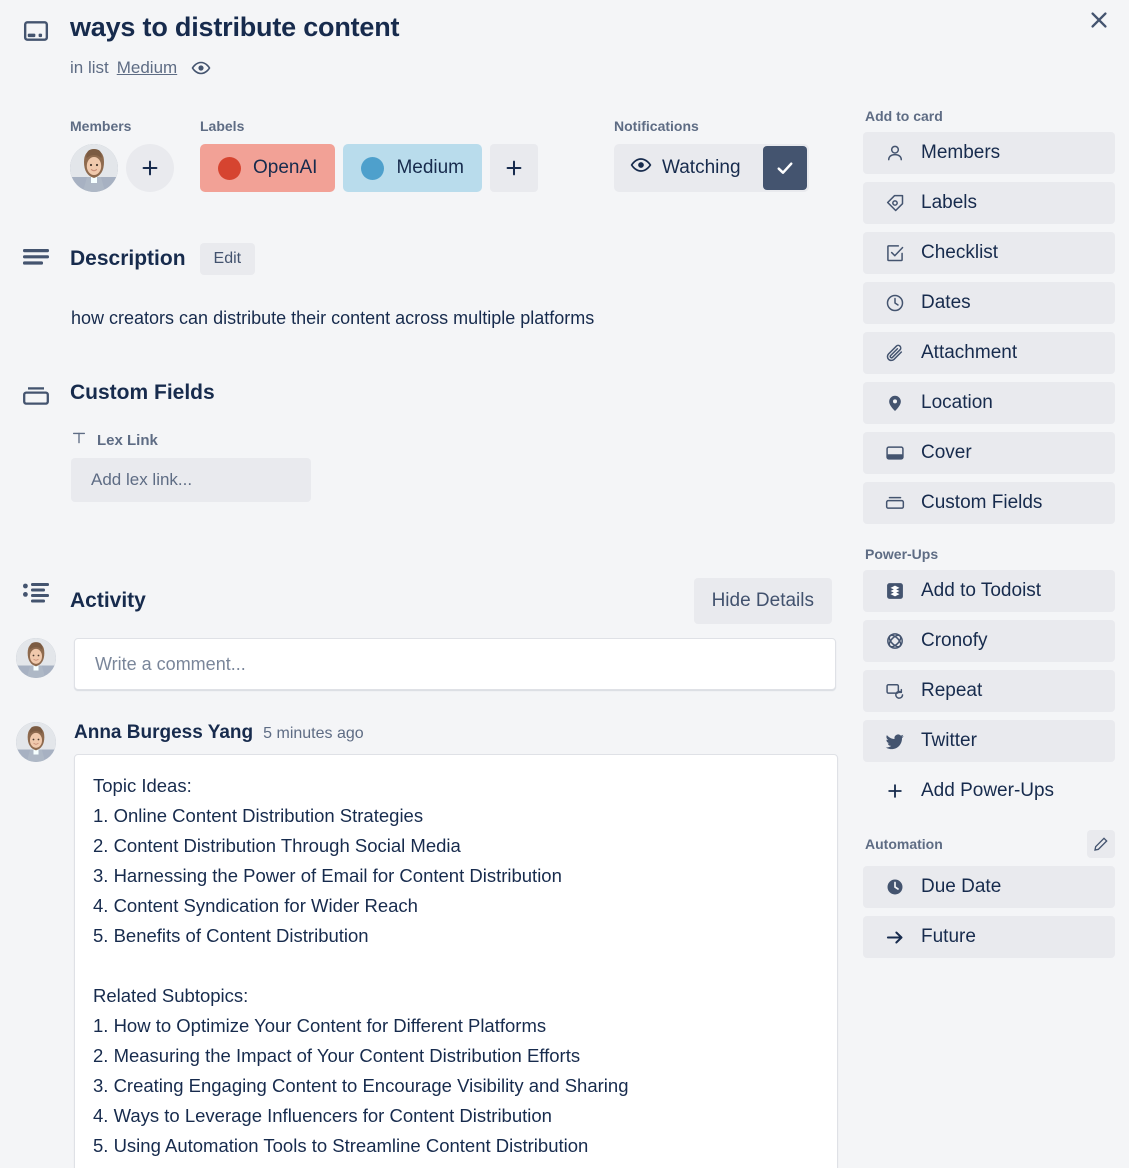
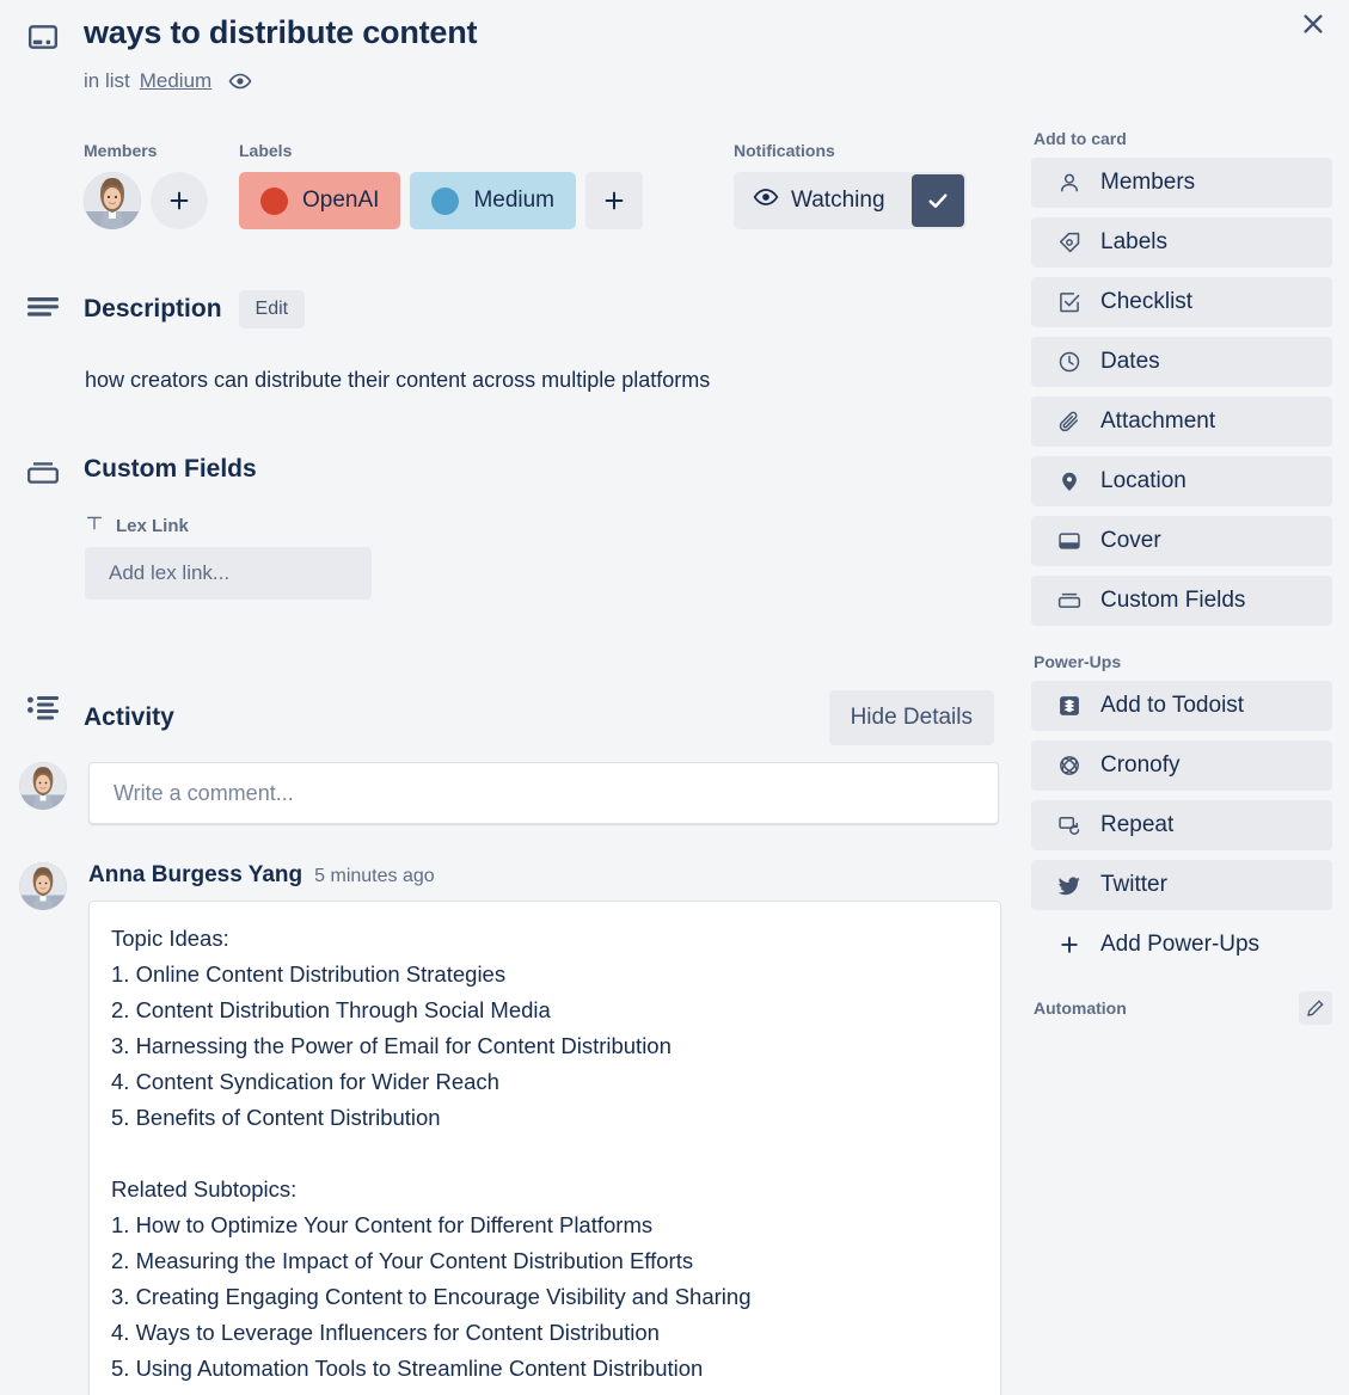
  ways to distribute content
  in list
  Medium
  Members
  Labels
  OpenAI
  Medium
  Notifications
  Watching
  Description
  Edit
  how creators can distribute their content across multiple platforms
  Custom Fields
  Lex Link
  Add lex link...
  Activity
  Hide Details
  Write a comment...
  Anna Burgess Yang 5 minutes ago
  Topic Ideas:
  1. Online Content Distribution Strategies
  2. Content Distribution Through Social Media
  3. Harnessing the Power of Email for Content Distribution
  4. Content Syndication for Wider Reach
  5. Benefits of Content Distribution
  Related Subtopics:
  1. How to Optimize Your Content for Different Platforms
  2. Measuring the Impact of Your Content Distribution Efforts
  3. Creating Engaging Content to Encourage Visibility and Sharing
  4. Ways to Leverage Influencers for Content Distribution
  5. Using Automation Tools to Streamline Content Distribution
  Add to card
  Members
  Labels
  Checklist
  Dates
  Attachment
  Location
  Cover
  Custom Fields
  Power-Ups
  Add to Todoist
  Cronofy
  Repeat
  Twitter
  Add Power-Ups
  Automation
- Due Date
- Future
